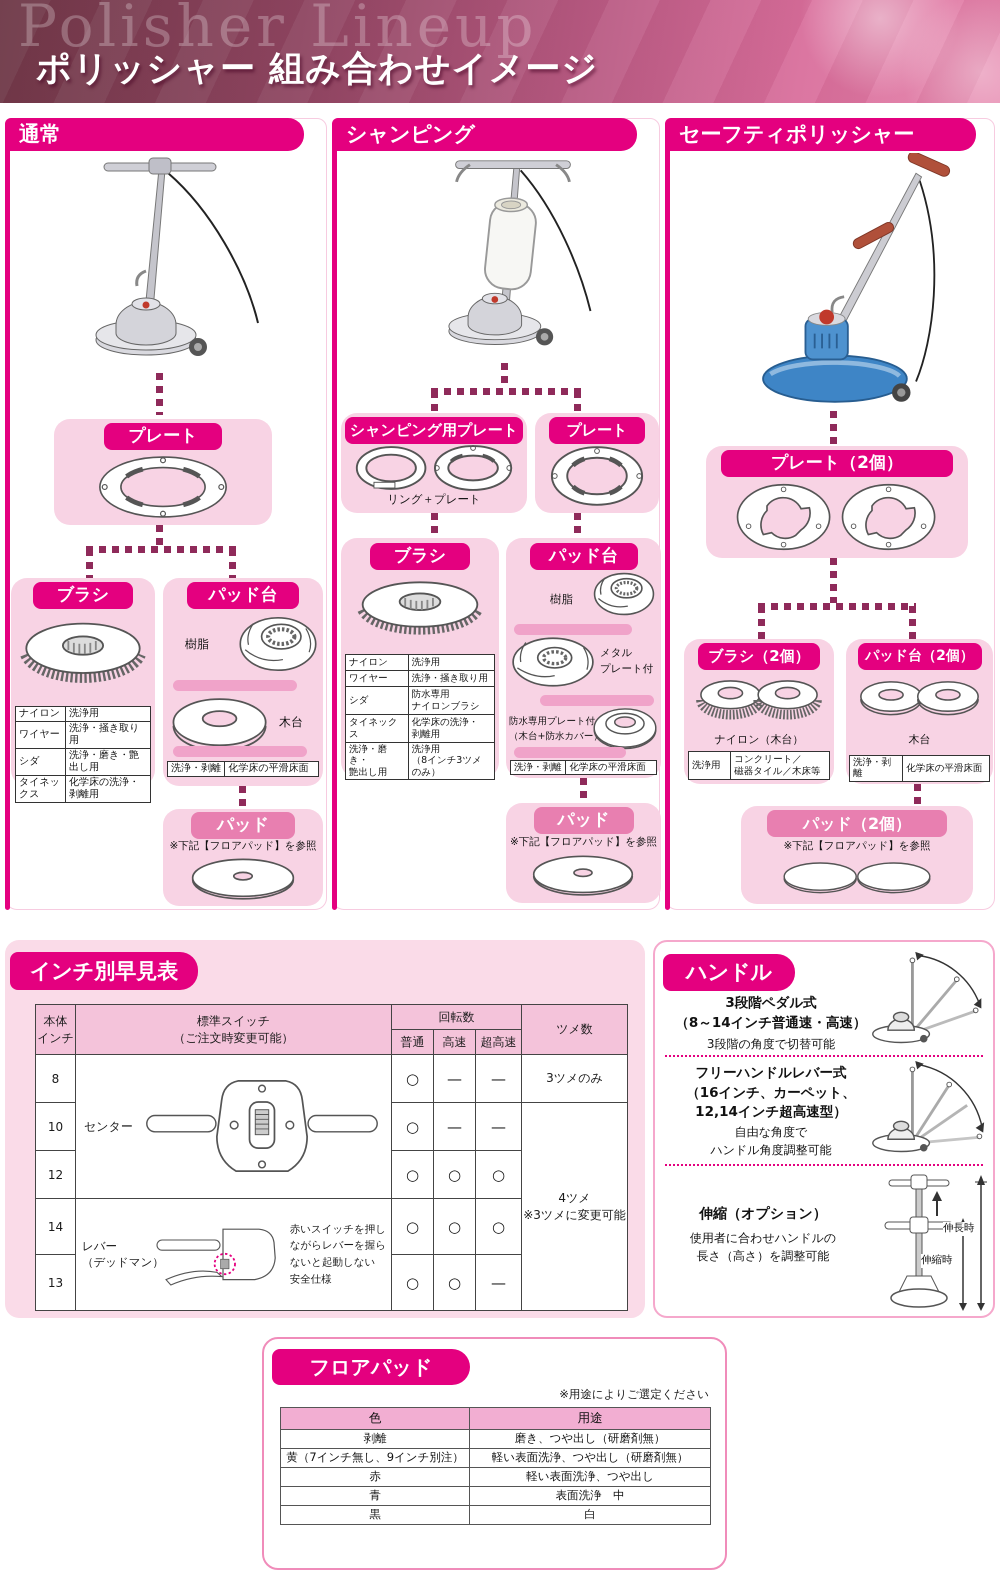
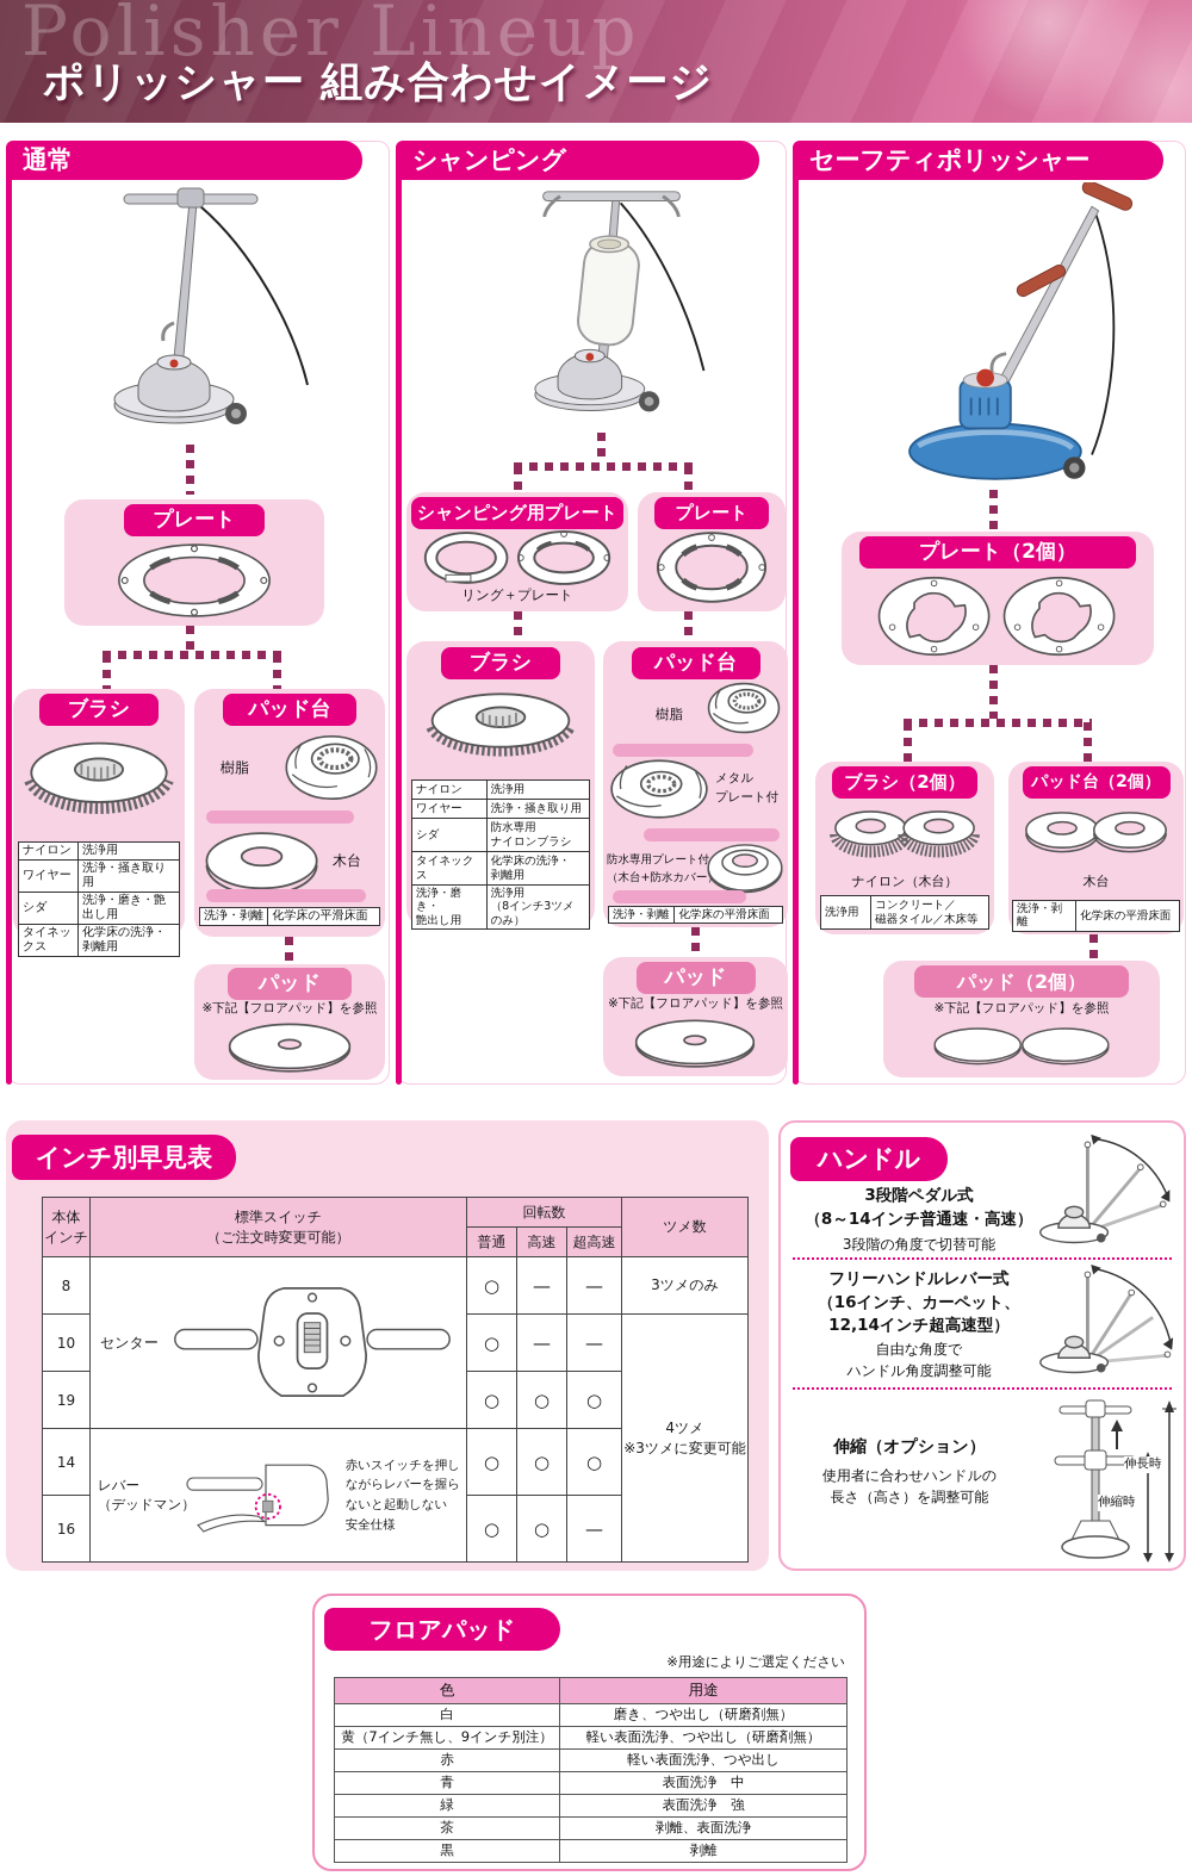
  Polisher Lineup
  ポリッシャー 組み合わせイメージ
  通常
  プレート
  ブラシ
  ナイロン	洗浄用
  ワイヤー	洗浄・掻き取り用
  シダ	洗浄・磨き・艶出し用
  タイネックス	化学床の洗浄・剥離用
  パッド台
  樹脂
  木台
  洗浄・剥離	化学床の平滑床面
  パッド
  ※下記【フロアパッド】を参照
  シャンピング
  シャンピング用プレート
  リング＋プレート
  プレート
  ブラシ
  ナイロン	洗浄用
  ワイヤー	洗浄・掻き取り用
  シダ	防水専用 ナイロンブラシ
  タイネックス	化学床の洗浄・ 剥離用
  洗浄・磨き・ 艶出し用	洗浄用 （8インチ3ツメのみ）
  パッド台
  樹脂
  メタル
  プレート付
  防水専用プレート付
  （木台+防水カバー
  洗浄・剥離	化学床の平滑床面
  パッド
  ※下記【フロアパッド】を参照
  セーフティポリッシャー
  プレート（2個）
  ブラシ（2個）
  ナイロン（木台）
  洗浄用	コンクリート／ 磁器タイル／木床等
  パッド台（2個）
  木台
  洗浄・剥離	化学床の平滑床面
  パッド（2個）
  ※下記【フロアパッド】を参照
  インチ別早見表
  本体 インチ	標準スイッチ （ご注文時変更可能）	回転数	ツメ数
  普通	高速	超高速
  8	センター	○	—	—	3ツメのみ
  10	○	—	—	4ツメ ※3ツメに変更可能
- 12	○	○	○
+ 19	○	○	○
  14	レバー （デッドマン） 赤いスイッチを押し ながらレバーを握ら ないと起動しない 安全仕様	○	○	○
- 13	○	○	—
+ 16	○	○	—
  ハンドル
  3段階ペダル式
  （8～14インチ普通速・高速）
  3段階の角度で切替可能
  フリーハンドルレバー式
  （16インチ、カーペット、
  12,14インチ超高速型）
  自由な角度で
  ハンドル角度調整可能
  伸縮（オプション）
  使用者に合わせハンドルの
  長さ（高さ）を調整可能
  伸長時
  伸縮時
  フロアパッド
  ※用途によりご選定ください
  色	用途
- 剥離	磨き、つや出し（研磨剤無）
+ 白	磨き、つや出し（研磨剤無）
  黄（7インチ無し、9インチ別注）	軽い表面洗浄、つや出し（研磨剤無）
  赤	軽い表面洗浄、つや出し
  青	表面洗浄 中
+ 緑	表面洗浄 強
+ 茶	剥離、表面洗浄
- 黒	白
+ 黒	剥離
